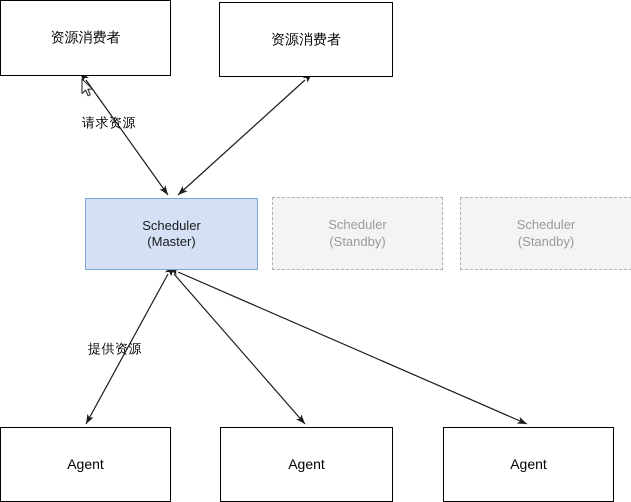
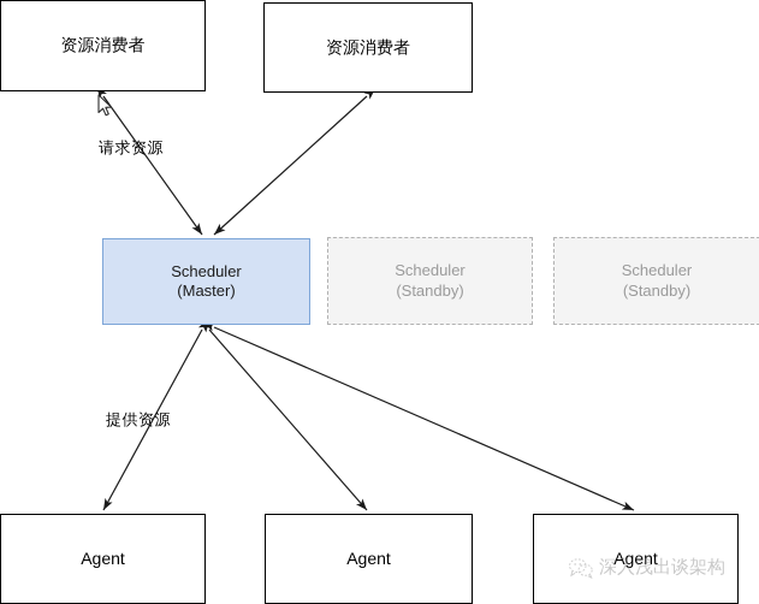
  资源消费者
  资源消费者
  Scheduler
  (Master)
  Scheduler
  (Standby)
  Scheduler
  (Standby)
  Agent
  Agent
  Agent
  请求资源
  提供资源
+ 深入浅出谈架构
